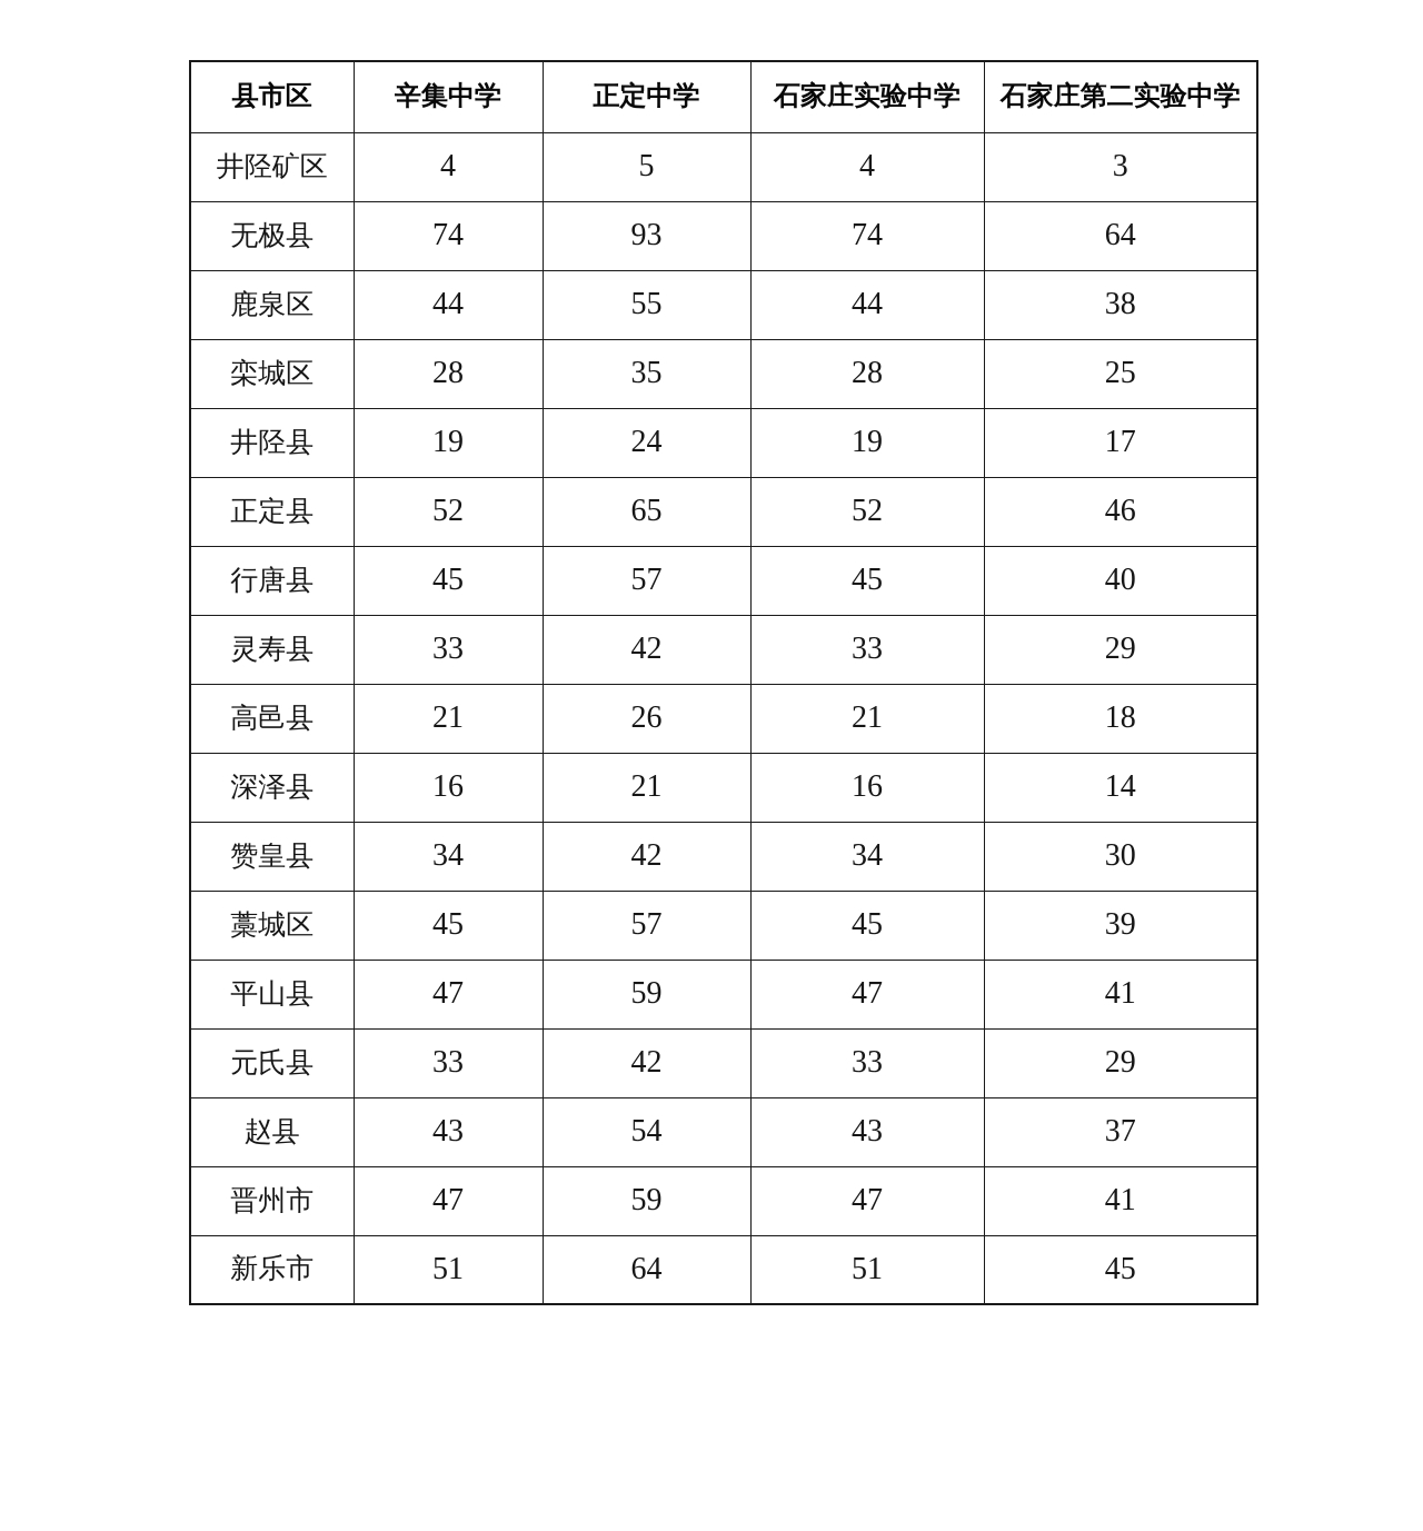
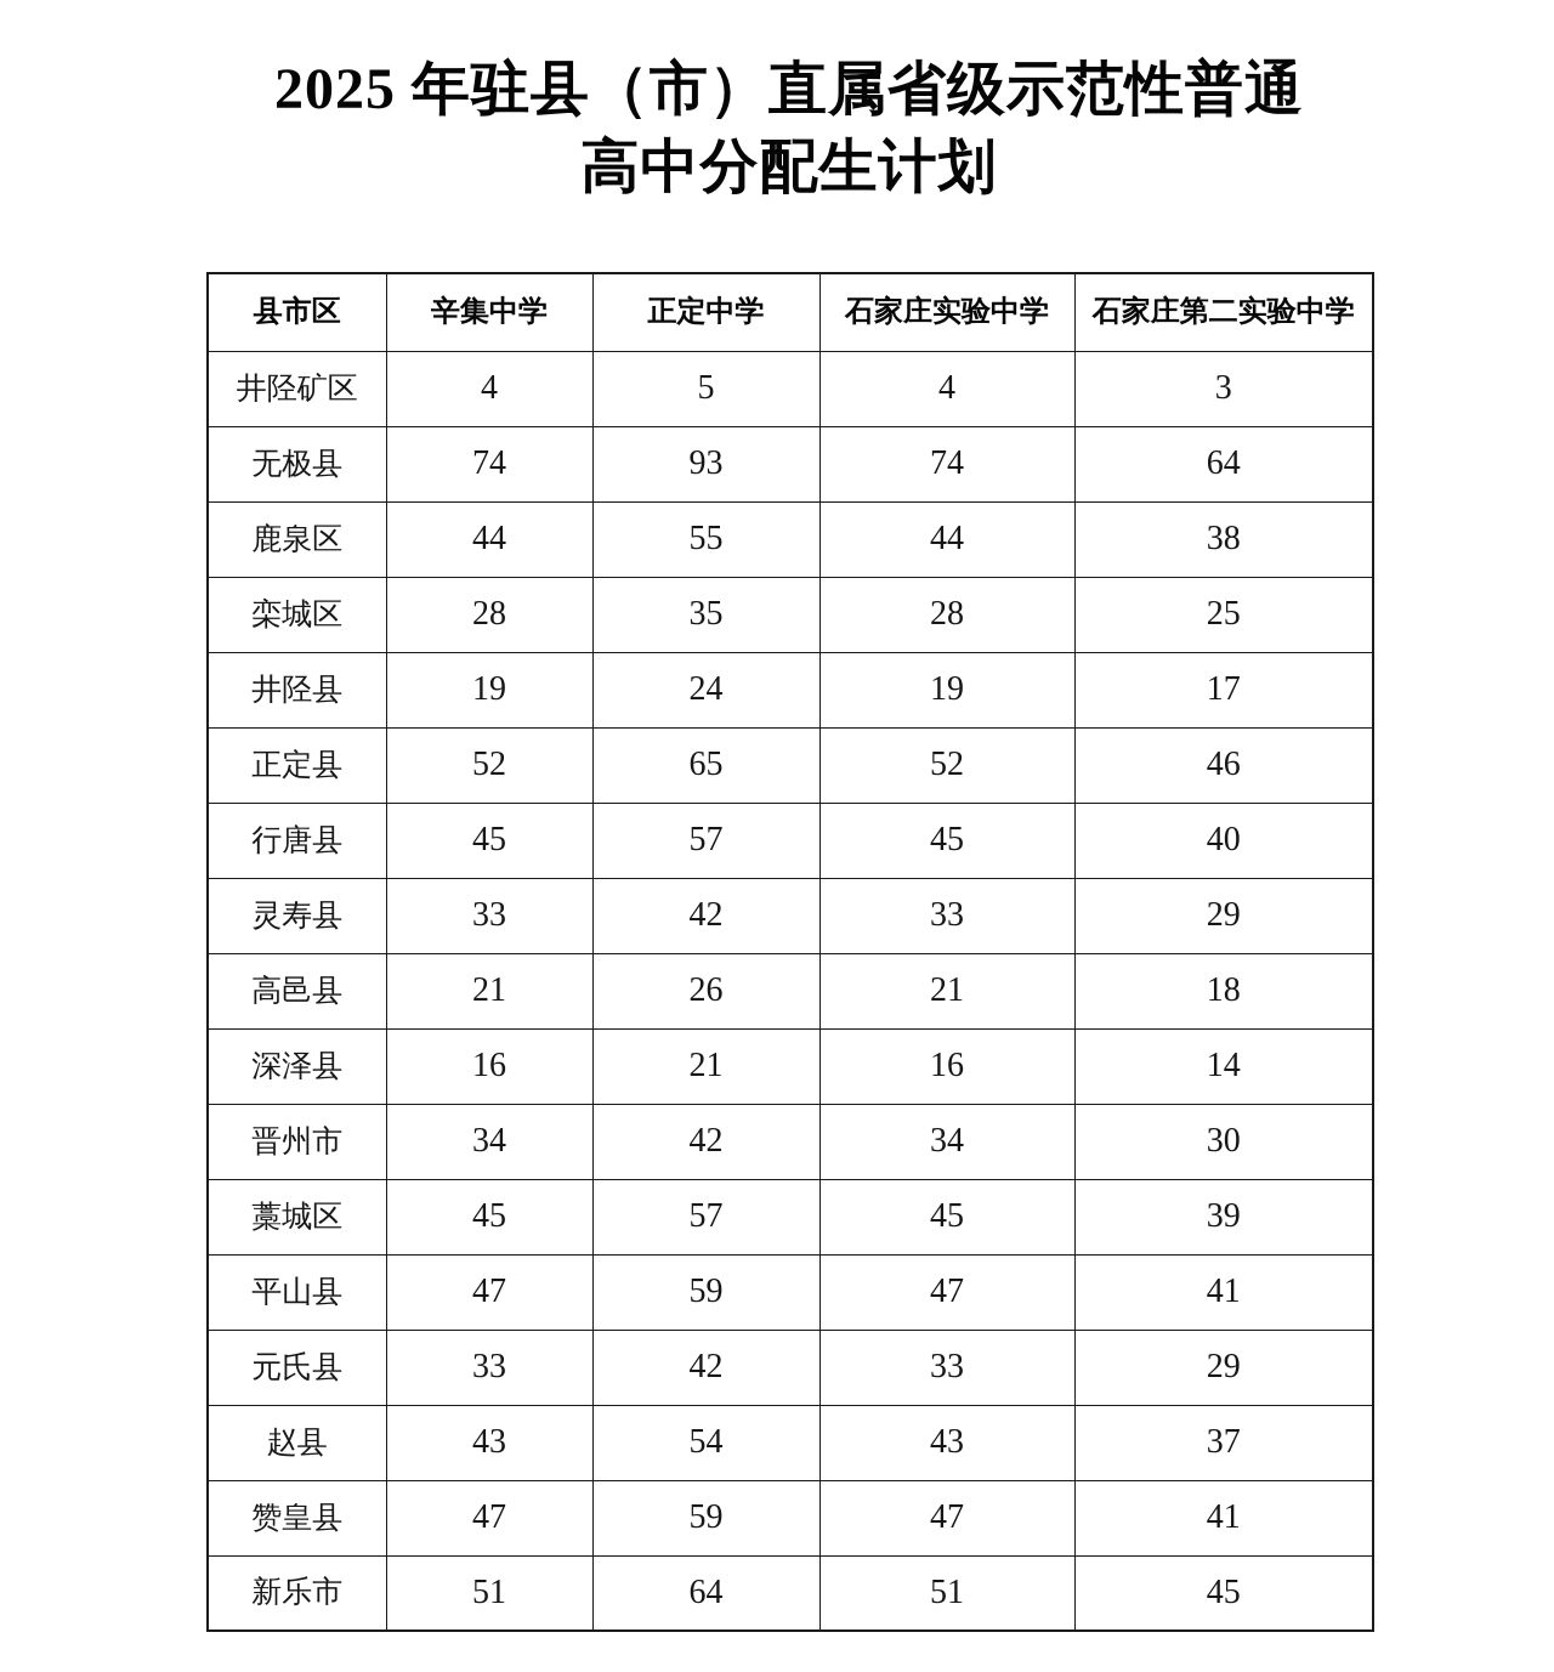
+ 2025 年驻县（市）直属省级示范性普通
+ 高中分配生计划
  县市区	辛集中学	正定中学	石家庄实验中学	石家庄第二实验中学
  井陉矿区	4	5	4	3
  无极县	74	93	74	64
  鹿泉区	44	55	44	38
  栾城区	28	35	28	25
  井陉县	19	24	19	17
  正定县	52	65	52	46
  行唐县	45	57	45	40
  灵寿县	33	42	33	29
  高邑县	21	26	21	18
  深泽县	16	21	16	14
- 赞皇县	34	42	34	30
+ 晋州市	34	42	34	30
  藁城区	45	57	45	39
  平山县	47	59	47	41
  元氏县	33	42	33	29
  赵县	43	54	43	37
- 晋州市	47	59	47	41
+ 赞皇县	47	59	47	41
  新乐市	51	64	51	45
